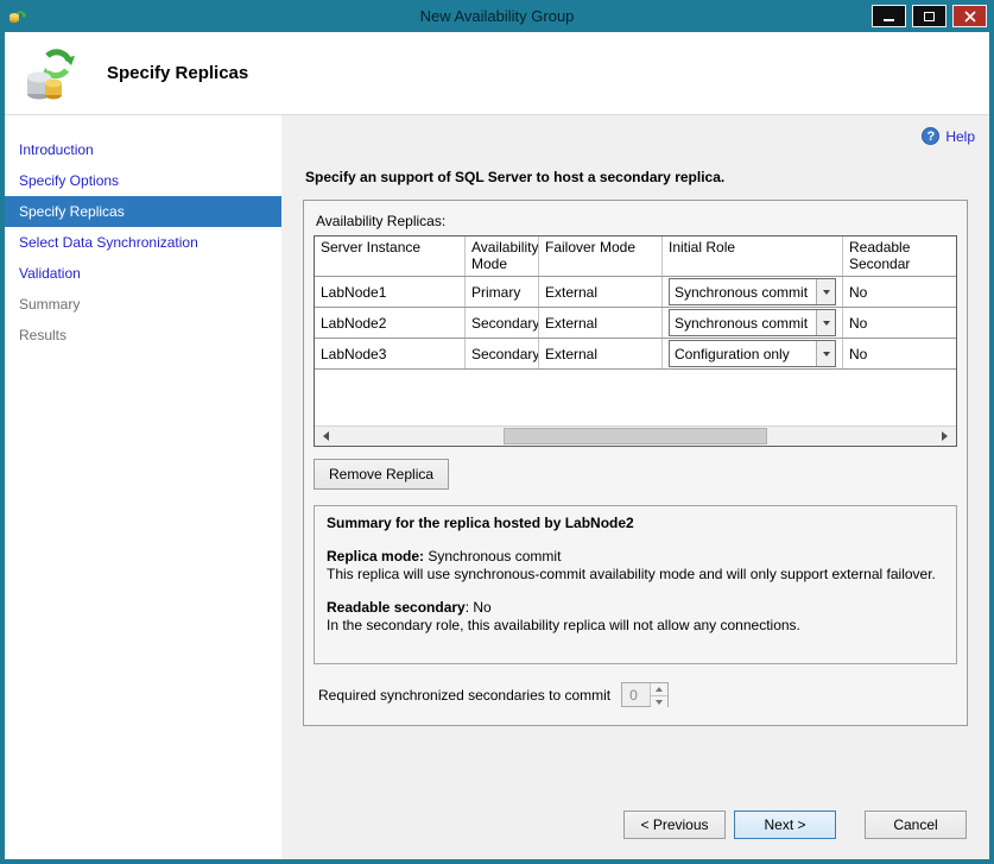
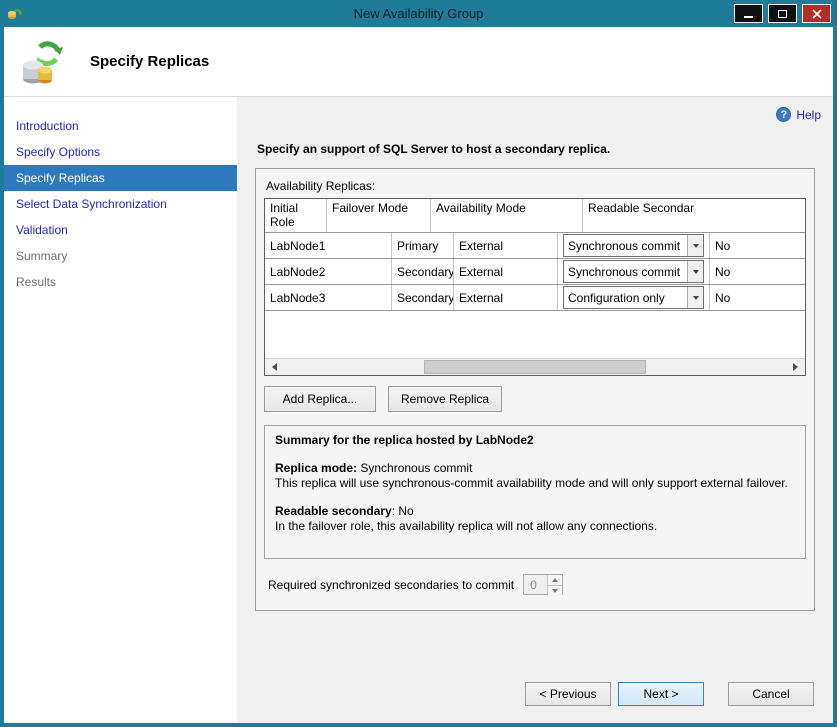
  New Availability Group
  Specify Replicas
  Introduction
  Specify Options
  Specify Replicas
  Select Data Synchronization
  Validation
  Summary
  Results
  ?
  Help
  Specify an support of SQL Server to host a secondary replica.
  Availability Replicas:
- Server Instance
- Availability Mode
+ Initial Role
  Failover Mode
- Initial Role
+ Availability Mode
  Readable Secondar
  LabNode1
  Primary
  External
  Synchronous commit
  No
  LabNode2
  Secondary
  External
  Synchronous commit
  No
  LabNode3
  Secondary
  External
  Configuration only
  No
+ Add Replica...
  Remove Replica
  Summary for the replica hosted by LabNode2
  Replica mode: Synchronous commit
  This replica will use synchronous-commit availability mode and will only support external failover.
  Readable secondary: No
- In the secondary role, this availability replica will not allow any connections.
+ In the failover role, this availability replica will not allow any connections.
  Required synchronized secondaries to commit
  0
  < Previous
  Next >
  Cancel
